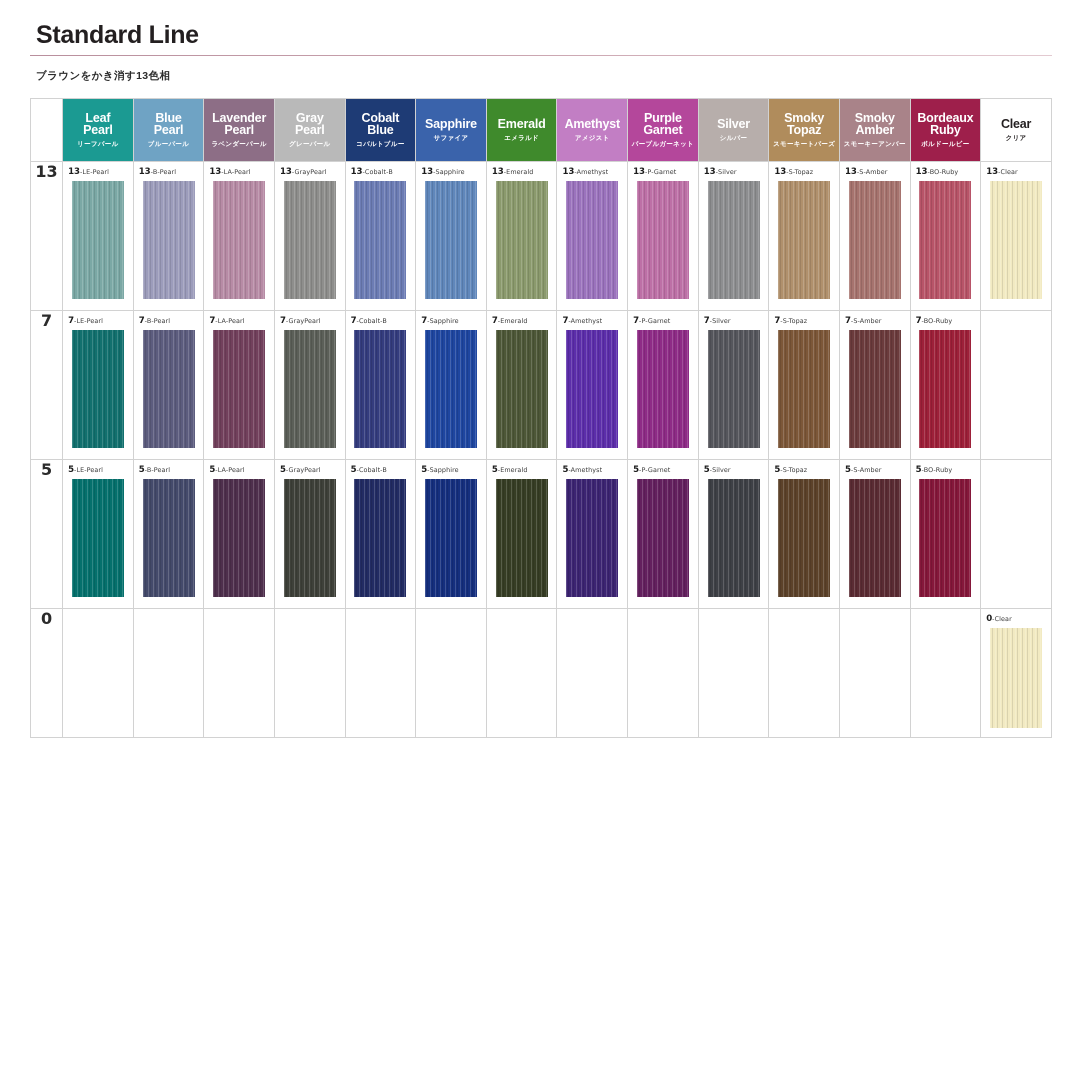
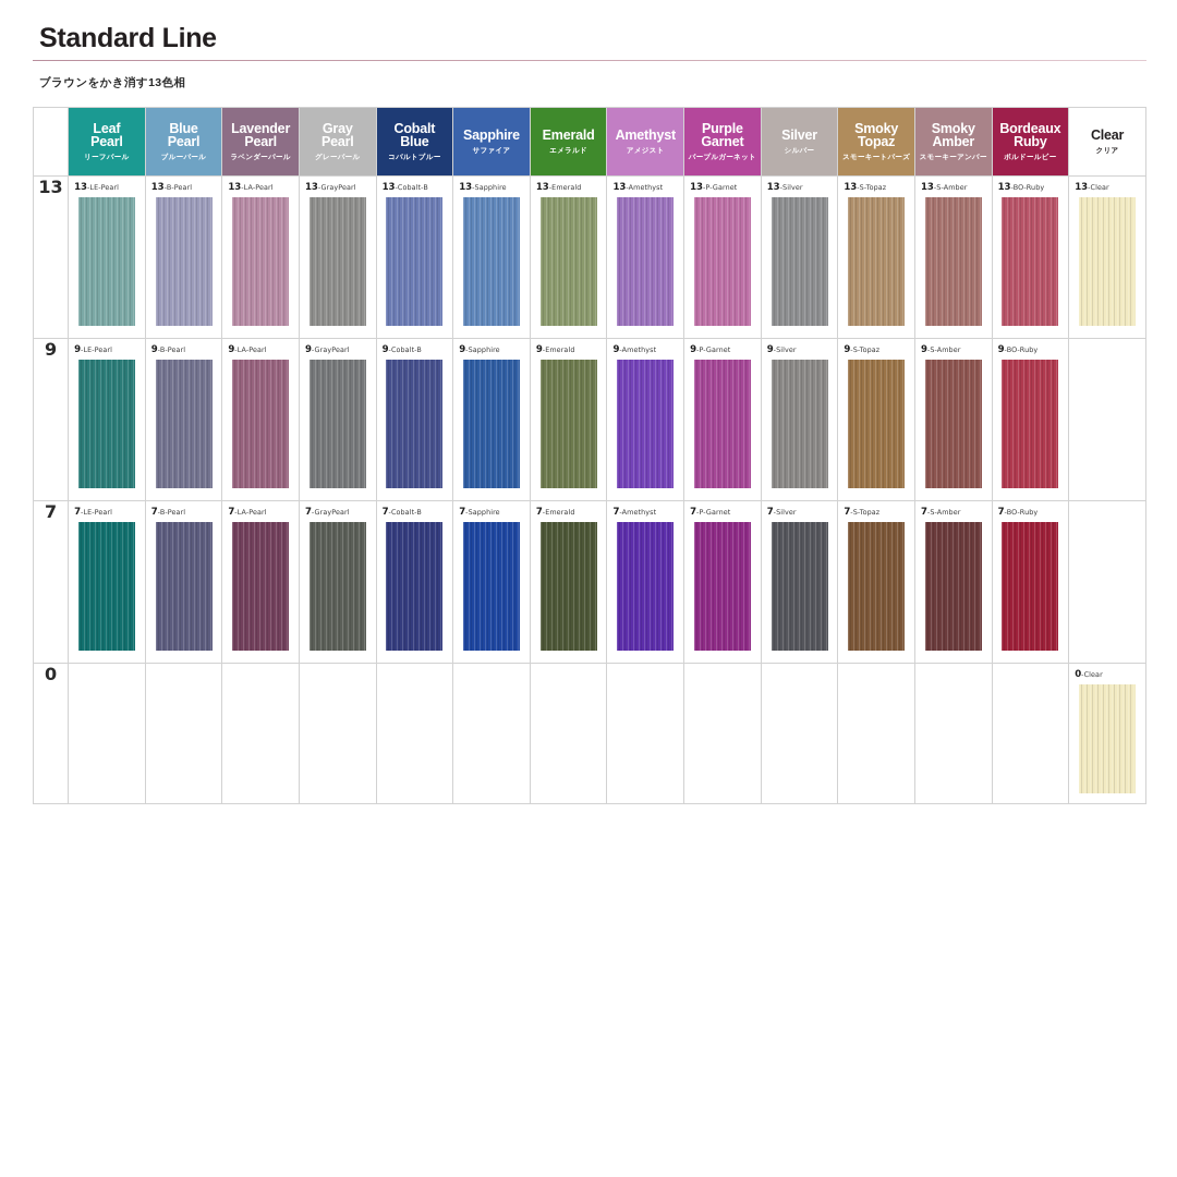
  Standard Line
  ブラウンをかき消す13色相
  	LeafPearlリーフパール	BluePearlブルーパール	LavenderPearlラベンダーパール	GrayPearlグレーパール	CobaltBlueコバルトブルー	Sapphireサファイア	Emeraldエメラルド	Amethystアメジスト	PurpleGarnetパープルガーネット	Silverシルバー	SmokyTopazスモーキートパーズ	SmokyAmberスモーキーアンバー	BordeauxRubyボルドールビー	Clearクリア
  13	13-LE-Pearl	13-B-Pearl	13-LA-Pearl	13-GrayPearl	13-Cobalt-B	13-Sapphire	13-Emerald	13-Amethyst	13-P-Garnet	13-Silver	13-S-Topaz	13-S-Amber	13-BO-Ruby	13-Clear
+ 9	9-LE-Pearl	9-B-Pearl	9-LA-Pearl	9-GrayPearl	9-Cobalt-B	9-Sapphire	9-Emerald	9-Amethyst	9-P-Garnet	9-Silver	9-S-Topaz	9-S-Amber	9-BO-Ruby
  7	7-LE-Pearl	7-B-Pearl	7-LA-Pearl	7-GrayPearl	7-Cobalt-B	7-Sapphire	7-Emerald	7-Amethyst	7-P-Garnet	7-Silver	7-S-Topaz	7-S-Amber	7-BO-Ruby
- 5	5-LE-Pearl	5-B-Pearl	5-LA-Pearl	5-GrayPearl	5-Cobalt-B	5-Sapphire	5-Emerald	5-Amethyst	5-P-Garnet	5-Silver	5-S-Topaz	5-S-Amber	5-BO-Ruby
  0														0-Clear
